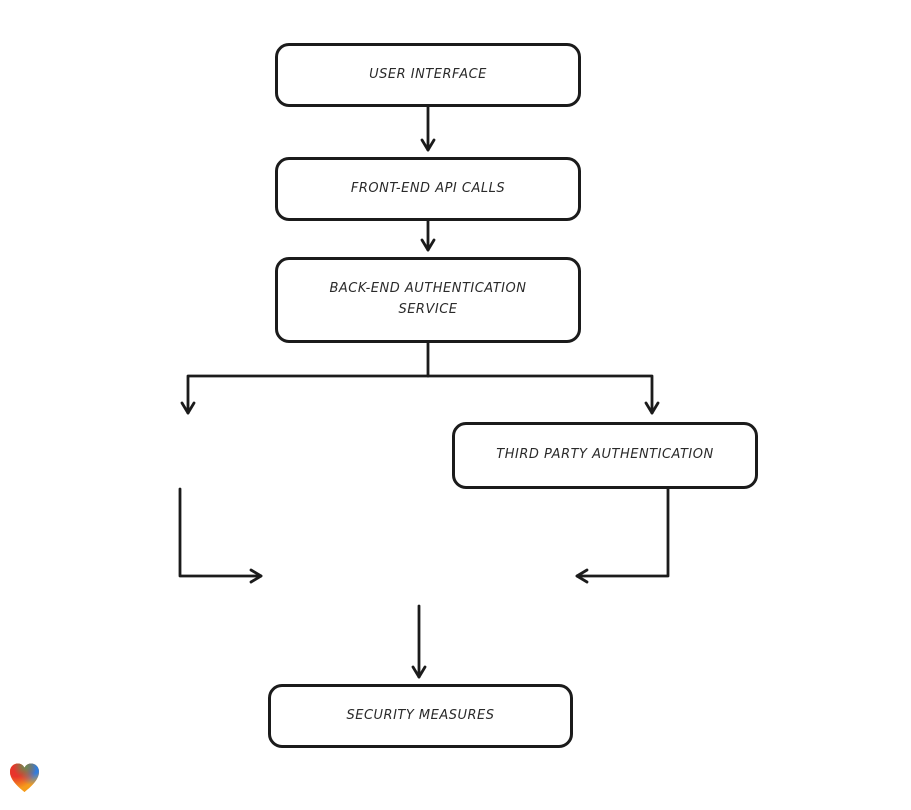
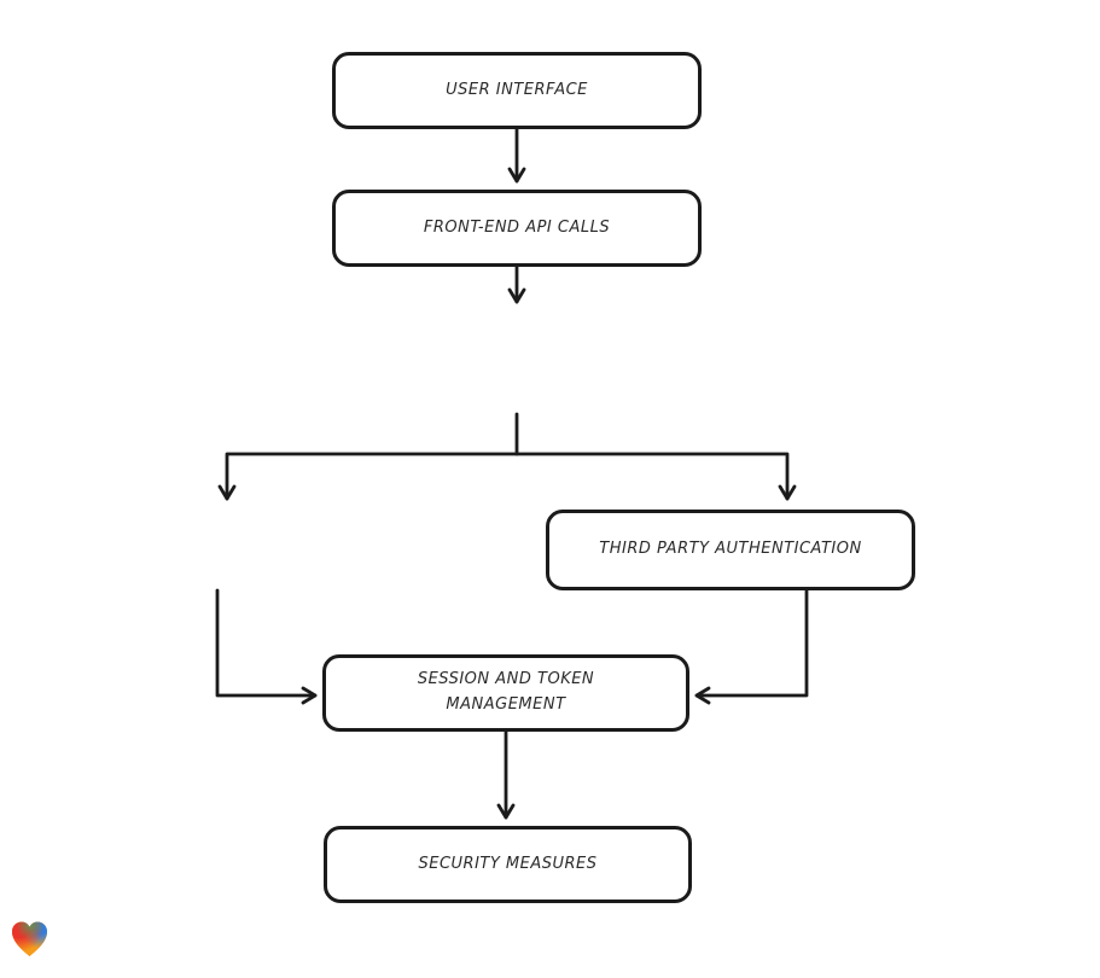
  USER INTERFACE
  FRONT-END API CALLS
- BACK-END AUTHENTICATION
- SERVICE
  THIRD PARTY AUTHENTICATION
+ SESSION AND TOKEN
+ MANAGEMENT
  SECURITY MEASURES
